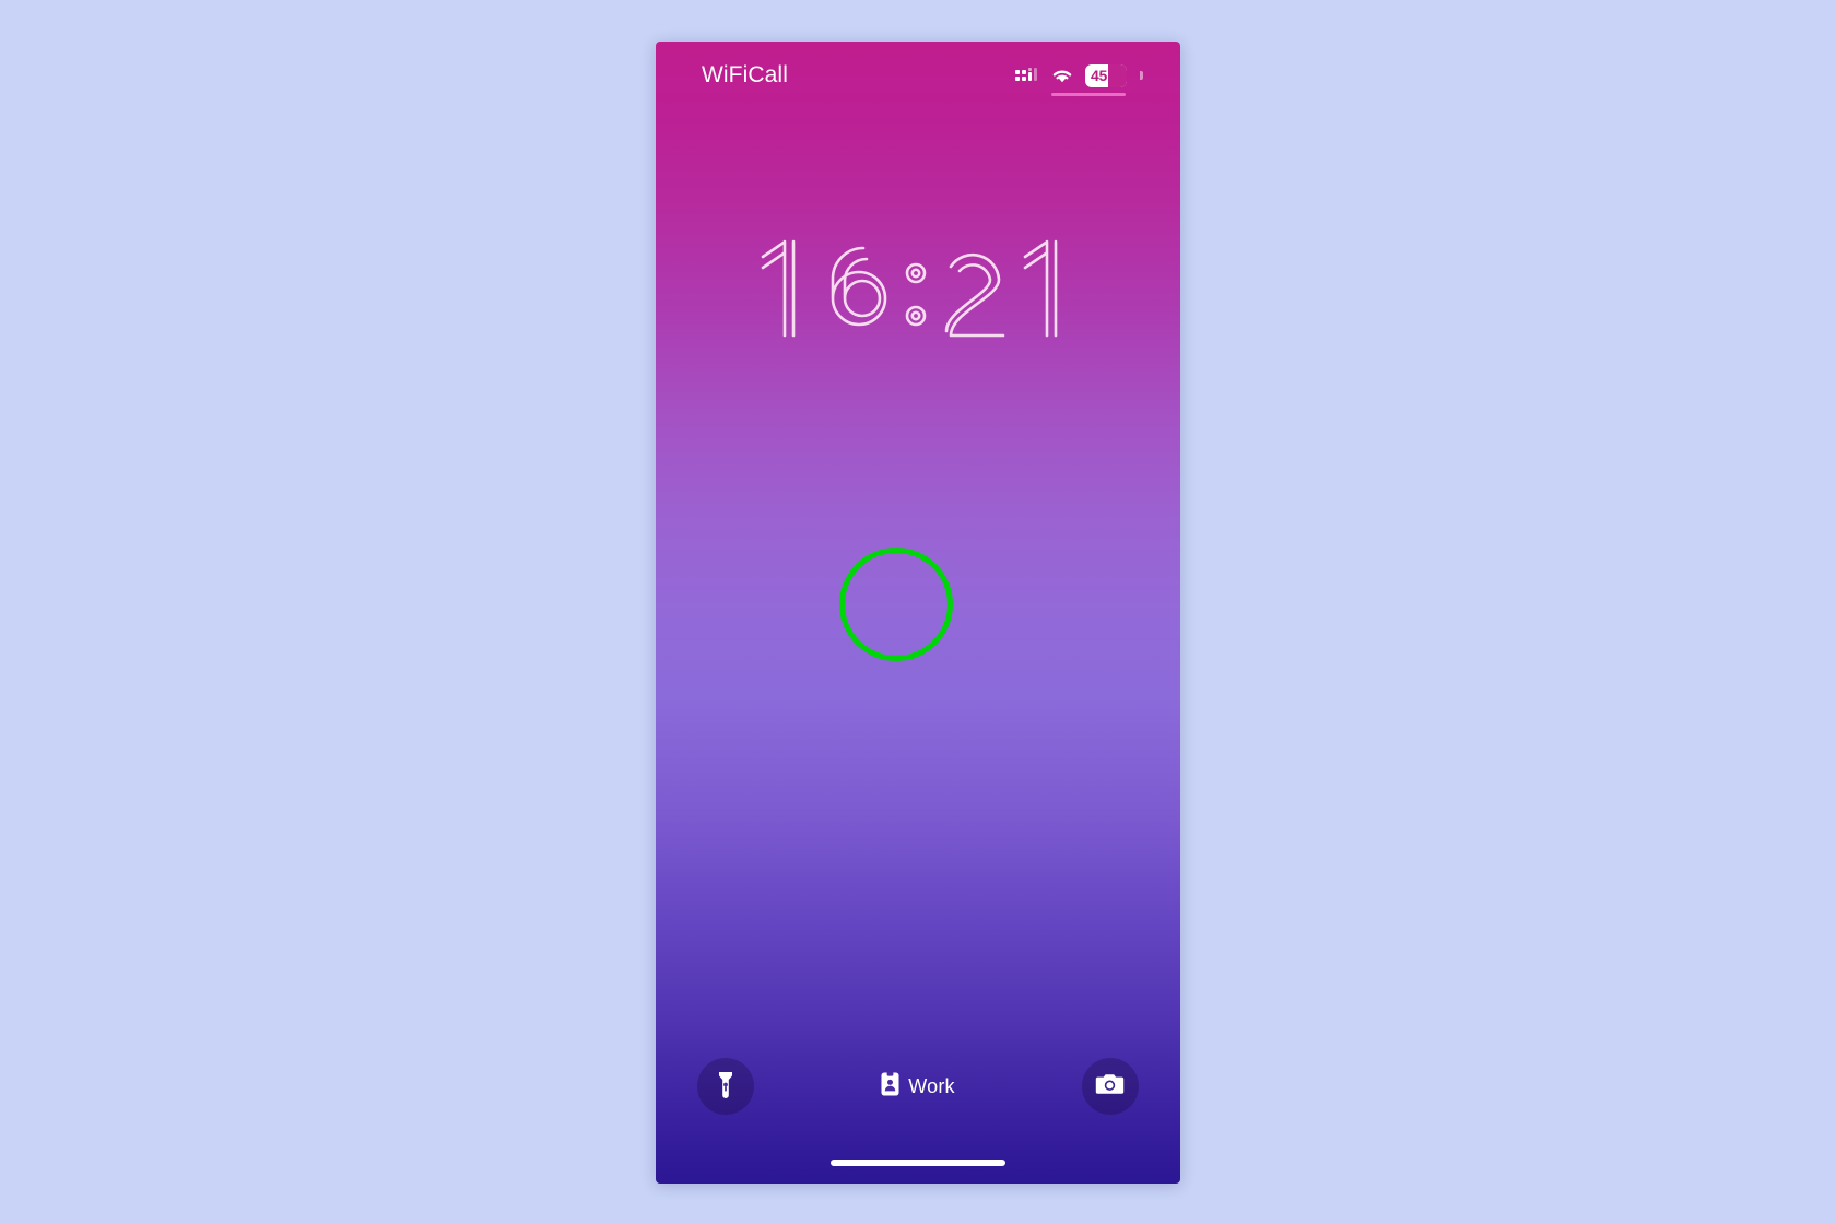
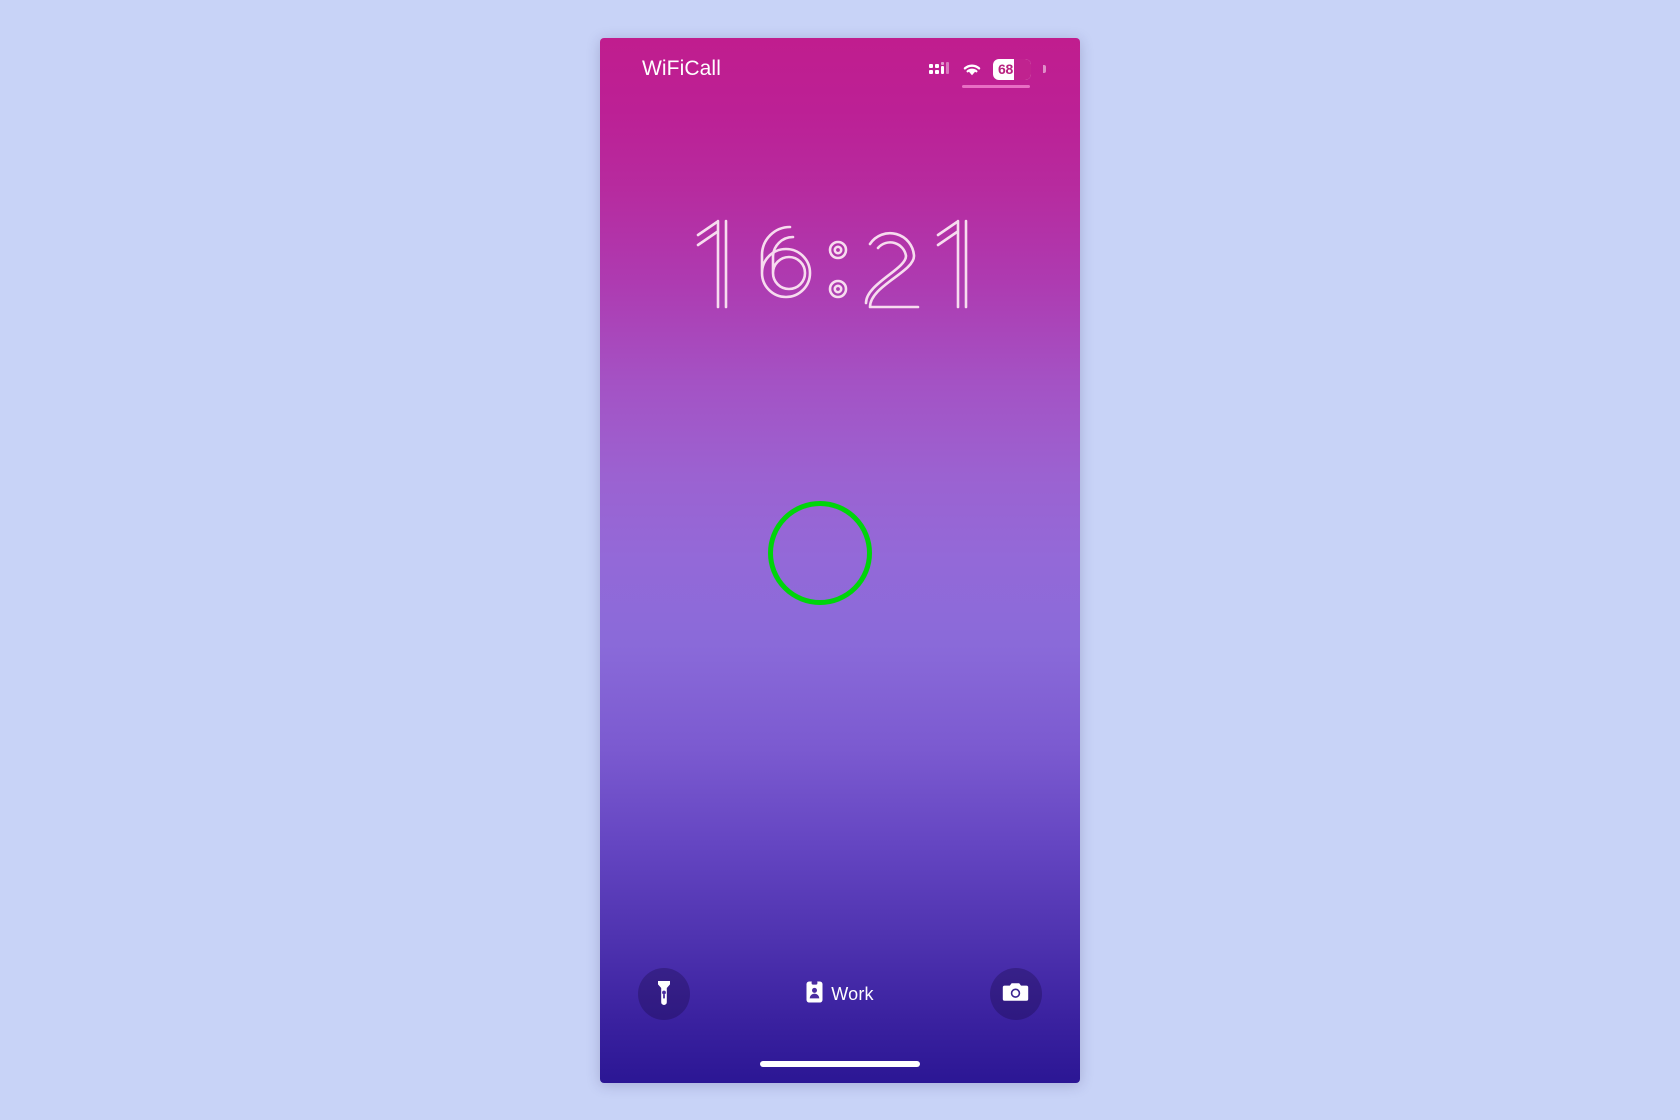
  WiFiCall
- 45
+ 68
  Work
